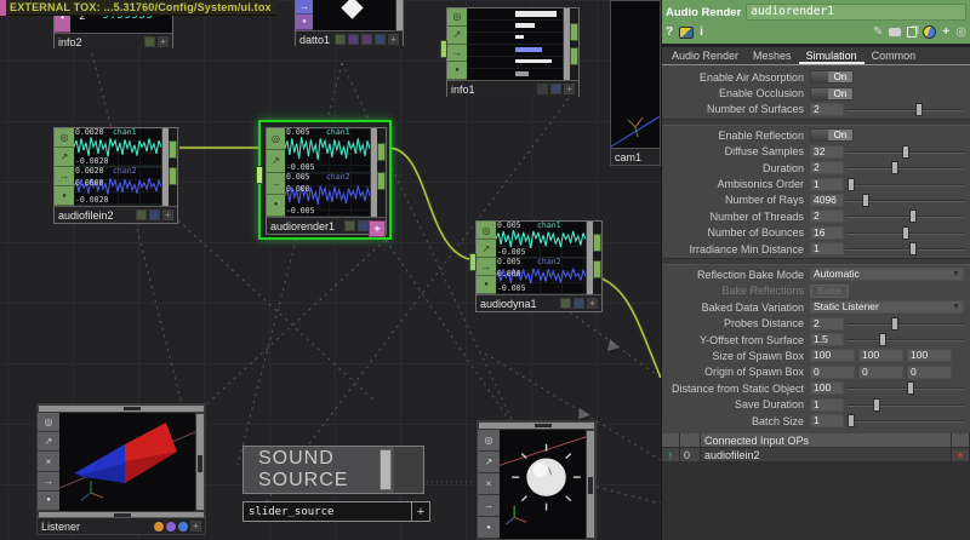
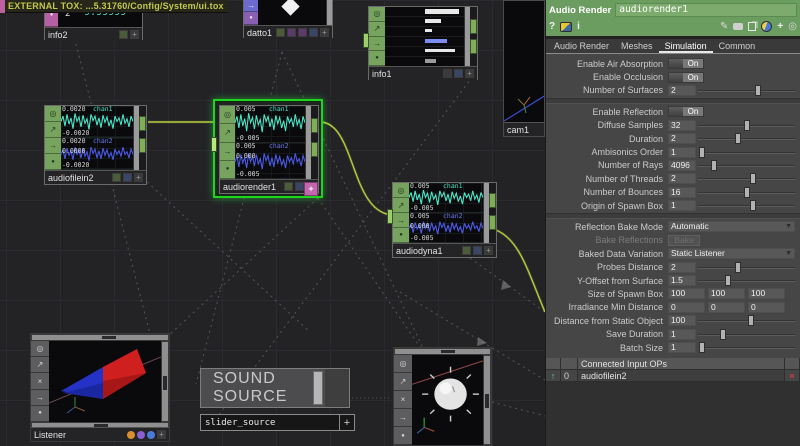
  2
  info2
  +
  datto1
  +
  info1
  +
  cam1
  0.0020
  chan1
  -0.0020
  0.0020
  chan2
  0.0000
  -0.0020
  audiofilein2
  +
  0.005
  chan1
  -0.005
  0.005
  chan2
  0.000
  -0.005
  audiorender1
  ✦
  0.005
  chan1
  -0.005
  0.005
  chan2
  0.000
  -0.005
  audiodyna1
  +
  Listener
  +
  SOUND SOURCE
  slider_source
  +
  EXTERNAL TOX: ...5.31760/Config/System/ui.tox
  Audio Render
  audiorender1
  ?
  i
  ✎
  +
  ◎
  Audio Render
  Meshes
  Simulation
  Common
  Enable Air Absorption
  On
  Enable Occlusion
  On
  Number of Surfaces
  2
  Enable Reflection
  On
  Diffuse Samples
  32
  Duration
  2
  Ambisonics Order
  1
  Number of Rays
  4096
  Number of Threads
  2
  Number of Bounces
  16
- Irradiance Min Distance
+ Origin of Spawn Box
  1
  Reflection Bake Mode
  Automatic
  Bake Reflections
  Bake
  Baked Data Variation
  Static Listener
  Probes Distance
  2
  Y-Offset from Surface
  1.5
  Size of Spawn Box
  100
  100
  100
- Origin of Spawn Box
+ Irradiance Min Distance
  0
  0
  0
  Distance from Static Object
  100
  Save Duration
  1
  Batch Size
  1
  Connected Input OPs
  ↑
  0
  audiofilein2
  ×
